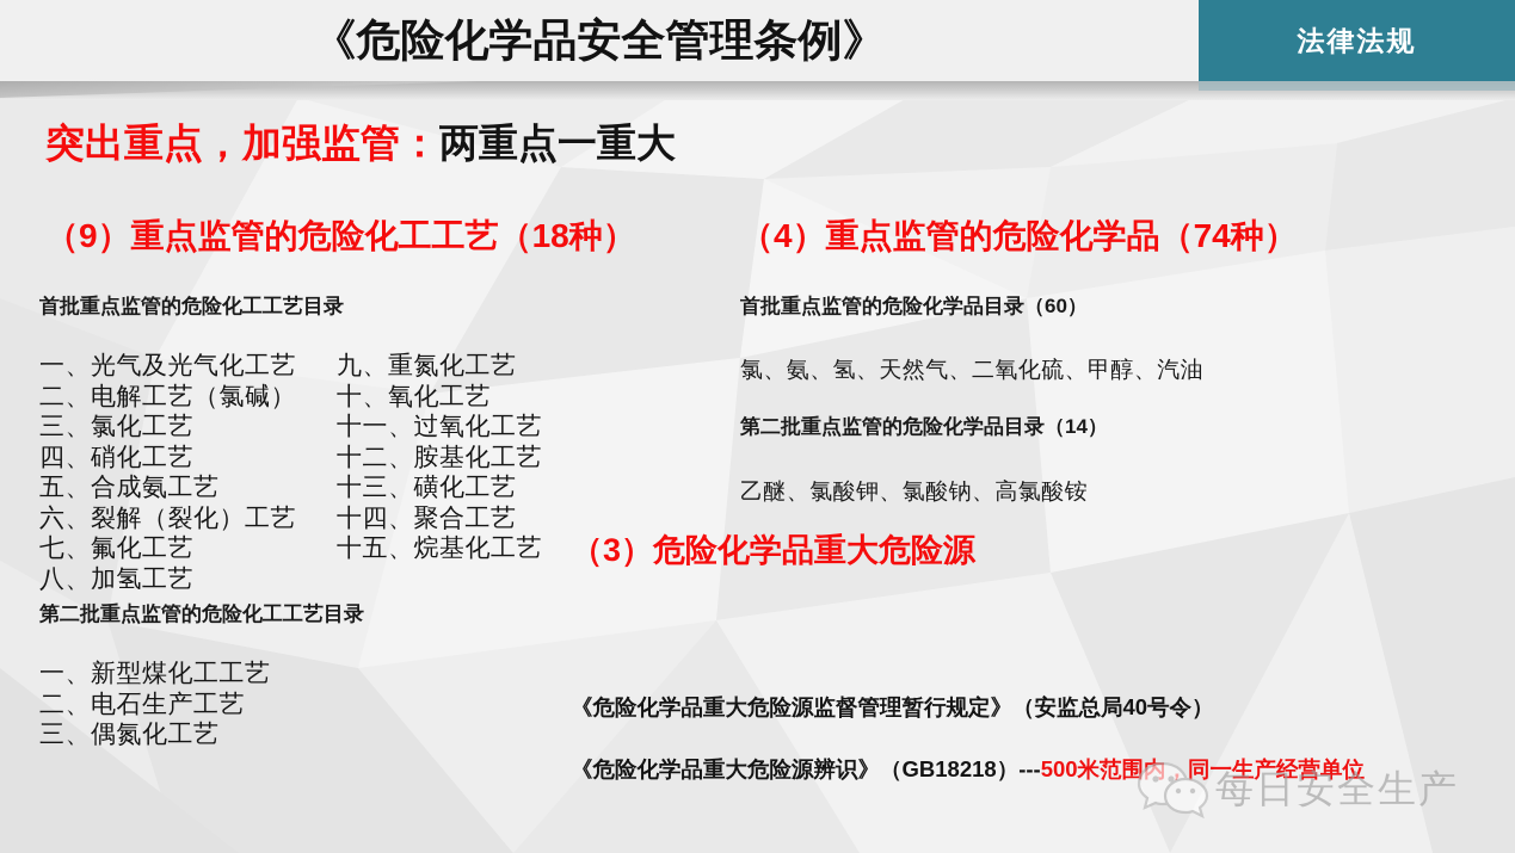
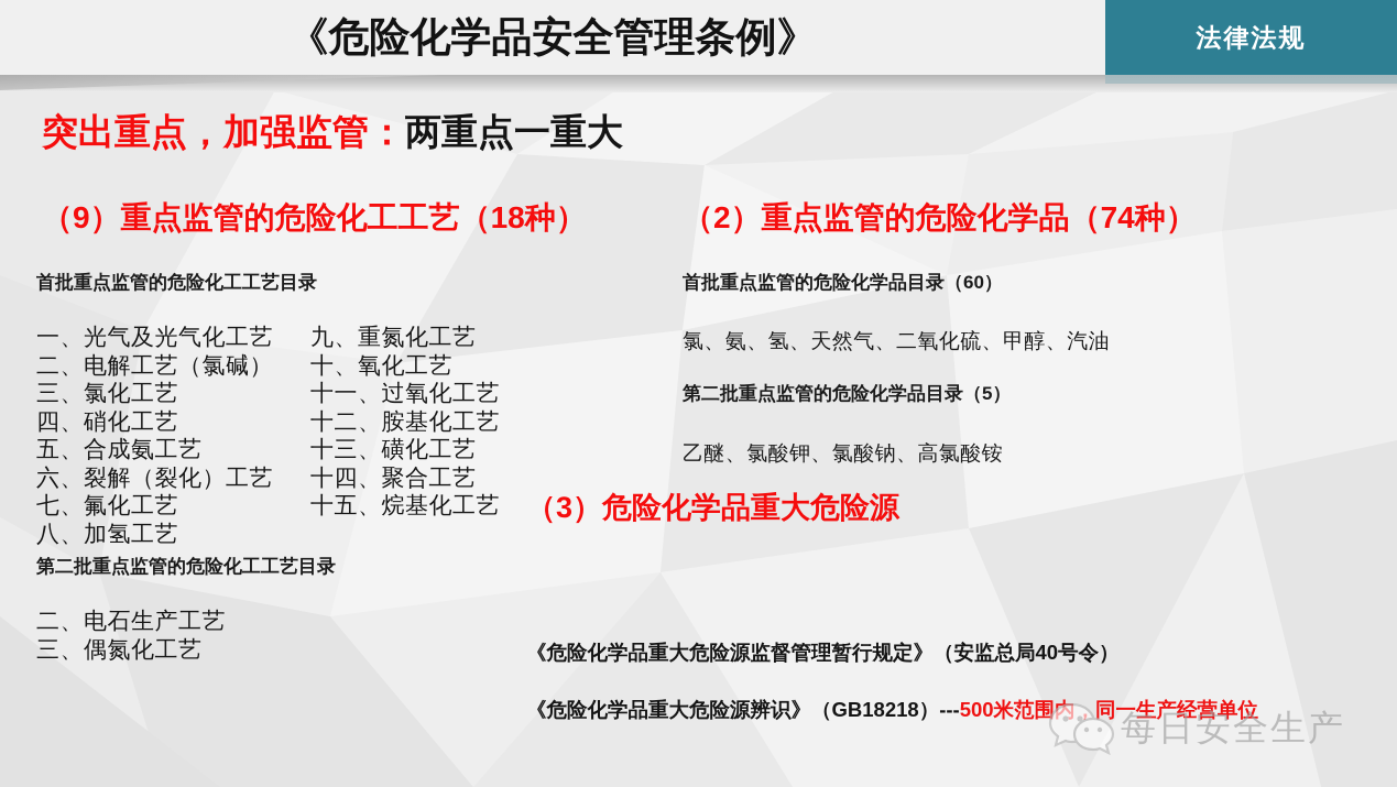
  《危险化学品安全管理条例》
  法律法规
  突出重点，加强监管：两重点一重大
  （9）重点监管的危险化工工艺（18种）
- （4）重点监管的危险化学品（74种）
+ （2）重点监管的危险化学品（74种）
  （3）危险化学品重大危险源
  首批重点监管的危险化工工艺目录
  一、光气及光气化工艺
  二、电解工艺（氯碱）
  三、氯化工艺
  四、硝化工艺
  五、合成氨工艺
  六、裂解（裂化）工艺
  七、氟化工艺
  八、加氢工艺
  九、重氮化工艺
  十、氧化工艺
  十一、过氧化工艺
  十二、胺基化工艺
  十三、磺化工艺
  十四、聚合工艺
  十五、烷基化工艺
  第二批重点监管的危险化工工艺目录
- 一、新型煤化工工艺
  二、电石生产工艺
  三、偶氮化工艺
  首批重点监管的危险化学品目录（60）
  氯、氨、氢、天然气、二氧化硫、甲醇、汽油
- 第二批重点监管的危险化学品目录（14）
+ 第二批重点监管的危险化学品目录（5）
  乙醚、氯酸钾、氯酸钠、高氯酸铵
  《危险化学品重大危险源监督管理暂行规定》（安监总局40号令）
  《危险化学品重大危险源辨识》（GB18218）---500米范围内，同一生产经营单位
  每日安全生产
